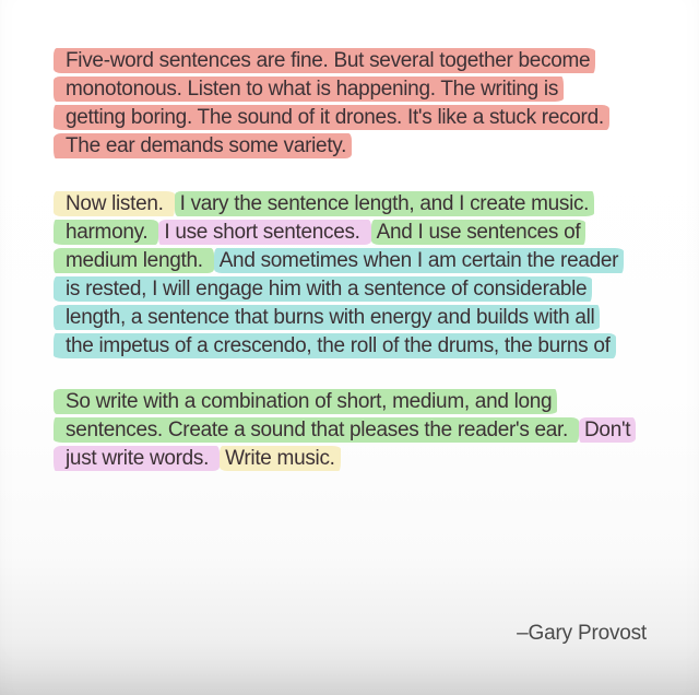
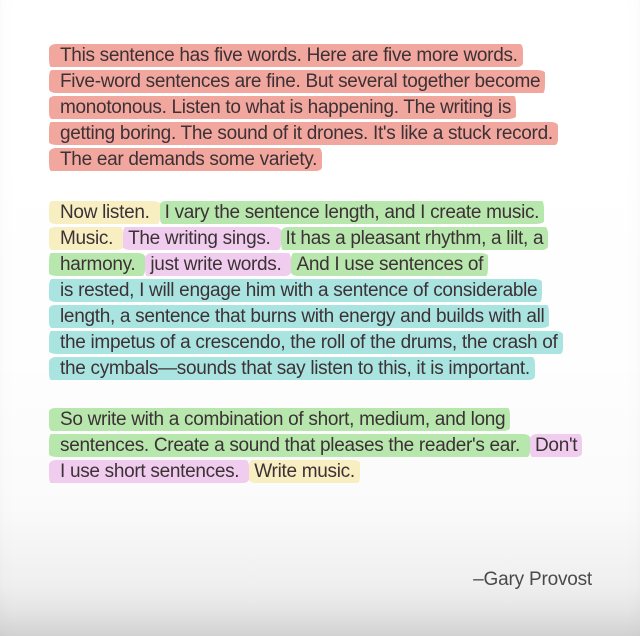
+ This sentence has five words. Here are five more words.
  Five-word sentences are fine. But several together become
  monotonous. Listen to what is happening. The writing is
  getting boring. The sound of it drones. It's like a stuck record.
  The ear demands some variety.
  Now listen. I vary the sentence length, and I create music.
+ Music. The writing sings. It has a pleasant rhythm, a lilt, a
- harmony. I use short sentences. And I use sentences of
+ harmony. just write words. And I use sentences of
- medium length. And sometimes when I am certain the reader
  is rested, I will engage him with a sentence of considerable
  length, a sentence that burns with energy and builds with all
- the impetus of a crescendo, the roll of the drums, the burns of
+ the impetus of a crescendo, the roll of the drums, the crash of
+ the cymbals—sounds that say listen to this, it is important.
  So write with a combination of short, medium, and long
  sentences. Create a sound that pleases the reader's ear. Don't
- just write words. Write music.
+ I use short sentences. Write music.
  –Gary Provost
